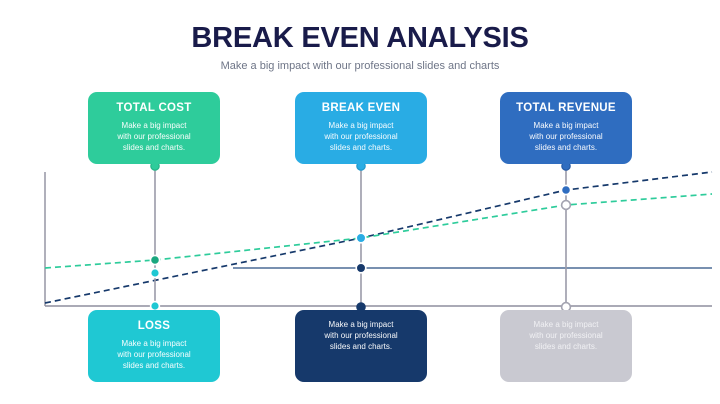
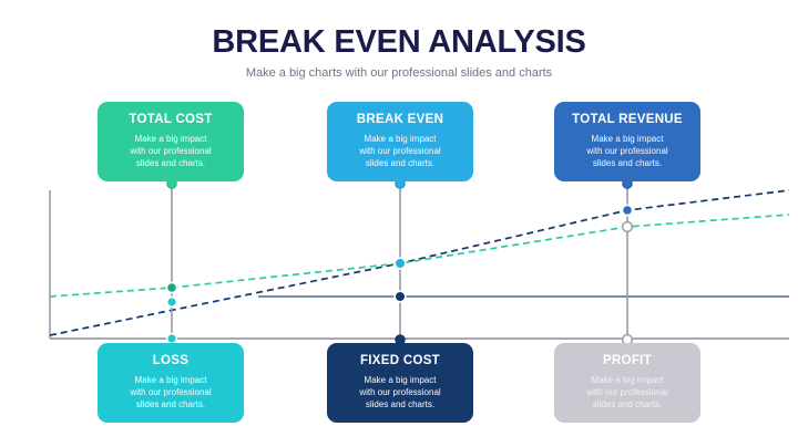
  BREAK EVEN ANALYSIS
- Make a big impact with our professional slides and charts
+ Make a big charts with our professional slides and charts
  TOTAL COST
  Make a big impact
  with our professional
  slides and charts.
  BREAK EVEN
  Make a big impact
  with our professional
  slides and charts.
  TOTAL REVENUE
  Make a big impact
  with our professional
  slides and charts.
  LOSS
  Make a big impact
  with our professional
  slides and charts.
+ FIXED COST
  Make a big impact
  with our professional
  slides and charts.
+ PROFIT
  Make a big impact
  with our professional
  slides and charts.
